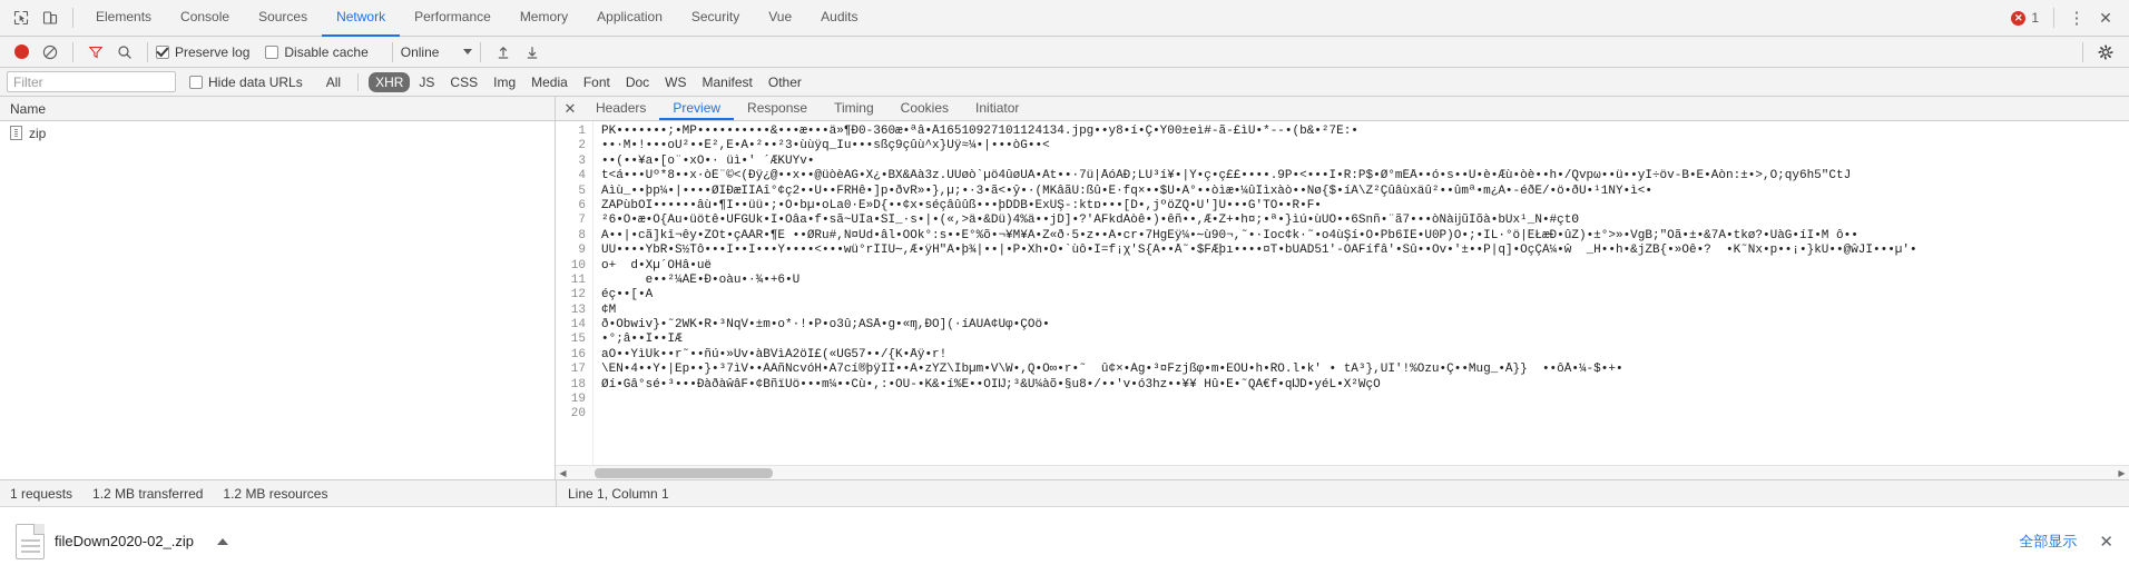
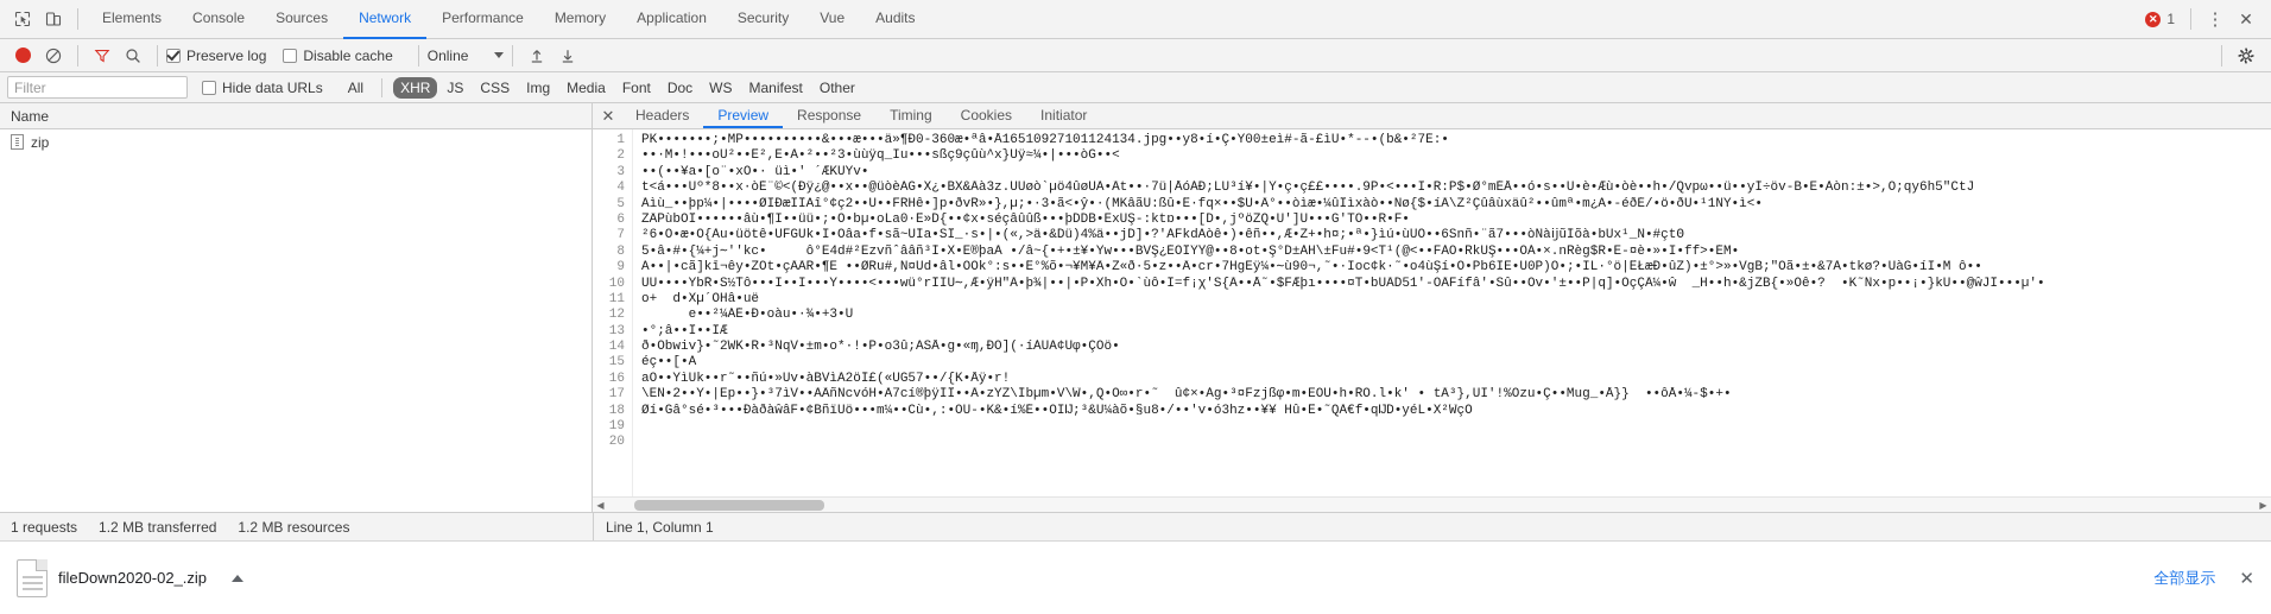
  Elements
  Console
  Sources
  Network
  Performance
  Memory
  Application
  Security
  Vue
  Audits
  ✕
  1
  ⋮
  ✕
  Preserve log
  Disable cache
  Online
  Filter
  Hide data URLs
  All
  XHR
  JS
  CSS
  Img
  Media
  Font
  Doc
  WS
  Manifest
  Other
  Name
  zip
  ✕
  Headers
  Preview
  Response
  Timing
  Cookies
  Initiator
  1
  2
  3
  4
  5
  6
  7
  8
  9
  10
  11
  12
  13
  14
  15
  16
  17
  18
  19
  20
  PK•••••••;•MP••••••••••&•••æ•••ä»¶Ð0-360æ•ªâ•Å16510927101124134.jpg••y8•í•Ç•Y00±eì#-ã-£ìÙ•*--•(b&•²7É:•
  ••·M•!•••oÛ²••Ê²,E•Ã•²••²3•ùùÿq_Īu•••sßç9çûù^x}Ûÿ≈¼•|•••òG••<
  ••(••¥a•[o¨•xÓ•· üì•' ´ÆKÛYv•
  t<á•••Ùº*8••x·òÈ¨©<(Ðÿ¿@••x••@üòèAG•X¿•BX&Âà3z.ÛÛøò`µö4ûøÜÃ•Ât••·7ü|ÅóÁÐ;LÛ³í¥•|Ý•ç•ç££••••.9P•<•••I•R:P$•Ø°mÉÅ••ó•s••Û•è•Æù•òè••h•/Qvpω••ü••yÍ÷öv-B•E•Àòn:±•>,Ô;qy6h5"CtJ
  Ãìù_••þp¼•|••••ØIÐæÎÎÄî°¢ç2••Û••FRHê•]p•ðvR»•},µ;•·3•ã<•ŷ•·(MKâãÛ:ßû•Ê·fq×••$Û•Â°••òìæ•¼ûÎìxàò••Nø{$•íÂ\Z²Çûâùxäû²••ûmª•m¿Ä•-éðÉ/•ö•ðÜ•¹1NY•ì<•
  ZÂPùbÔÎ••••••âù•¶I••üü•;•Õ•bµ•oLa0·Ê»D{••¢x•séçâûûß•••þDDB•ExÛŞ-:ktɒ•••[D•,jºöZQ•Ú']Ù•••G'TÔ••R•F•
  ²6•Ó•æ•Ö{Ãu•üötê•ÛFGÜk•I•Ôâa•f•sã~ÛÍa•SÎ_·s•|•(«,>ä•&Dü)4%ä••jD]•?'ÁFkdAòê•)•êñ••,Æ•Z+•h¤;•ª•}ìú•ùÛÕ••6Snñ•¨ã7•••òÑàĳũÍõà•bÜx¹_Ñ•#çtΘ
+ 5•â•#•{¼+j∼''kc• ô°E4d#²Ezvñˆââñ³Í•X•E®þaÃ •/â~{•+•±¥•Yw•••BVŞ¿ÉÔÎÝŶ@••8•ot•Ş°D±ÀH\±Fu#•9<T¹(@<••FÀÔ•RkUŞ•••ÔÁ•×.nRèg$R•Ë-¤è•»•I•ff>•ÉM•
  Ä••|•cã]kī¬êy•ZÔt•çÂÂR•¶Ë¯••ØRu#,N¤Ud•âl•OÔk°:s••Ê°%õ•¬¥M¥Â•Z«ð·5•z••Â•cr•7HgEÿ¼•∼ù90¬,˜•·Ioc¢k·˜•o4ùŞí•Ô•Pb6IE•Û0P)Ò•;•IL·°ö|ÊŁæÐ•ûZ)•±°>»•VɡB;"Òã•±•&7Ã•tkø?•ÛàǦ•íĪ•M ô••
  ÛÚ••••YbŘ•S½Ťô•••Ï••I•••Y••••<•••wü°rÎĪÛ∼,Æ•ÿĤ"Â•þ¾|••|•P•Xh•Ó•`ùô•Î=f¡χ'S{Â••Å˜•$FÆþı••••¤T•bÛÂD51'-ÔÂFífâ'•Sû••Ov•'±••P|q]•ÓçÇÂ¼•ŵ _H••h•&jZB{•»Ôê•? •K˜Ñx•p••¡•}kÜ••@ŵJÎ•••µ'•
  o+ d•Xµ´ÔΗâ•uë
- e••²¼ÁÉ•Ð•oàu•·¾•+6•Ù
+ e••²¼ÁÉ•Ð•oàu•·¾•+3•Ù
- éç••[•Ä
+ •°;â••Î••ÎÆ
- ¢M
  ð•Ôbwiv}•˜2WK•R•³ÑqV•±m•o*·!•P•o3û;ASÅ•g•«ɱ,ÐÔ](·íÀÛÄ¢Ûφ•ÇÓö•
- •°;â••Î••ÎÆ
+ éç••[•Ä
  aÔ••ŸìÜk••r˜••ñú•»Ùv•àBVìÃ2öÍ£(«ÜĠ57••/{K•Åÿ•r!
- \ËÑ•4••Ÿ•|Ep••}•³7ìV••ÃÂñNcvóH•Ã7cí®þÿÍÎ••Â•zŸZ\Íbµm•V\Ŵ•,Q•Ô∞•r•˜ û¢×•Ág•³¤Fzjßφ•m•EÔÛ•h•ŘÔ.l•k' • tÂ³},UI'!%Ozu•Ç••Mug_•Å}} ••ôÅ•¼-$•+•
+ \ËÑ•2••Ÿ•|Ep••}•³7ìV••ÃÂñNcvóH•Ã7cí®þÿÍÎ••Â•zŸZ\Íbµm•V\Ŵ•,Q•Ô∞•r•˜ û¢×•Ág•³¤Fzjßφ•m•EÔÛ•h•ŘÔ.l•k' • tÂ³},UI'!%Ozu•Ç••Mug_•Å}} ••ôÅ•¼-$•+•
  Øí•Gâ°sé•³•••ÐàðàŵâF•¢BñïÛö•••m¼••Cù•,:•ÔÛ-•K&•í%É••ÔÏĲ;³&Ú¼àõ•§u8•/••'v•ó3hz••¥¥ Hû•Ê•˜QÃ€f•qĲD•yéL•X²ŴçÔ
  ◀
  ▶
  1 requests
  1.2 MB transferred
  1.2 MB resources
  Line 1, Column 1
  fileDown2020-02_.zip
  全部显示
  ✕
